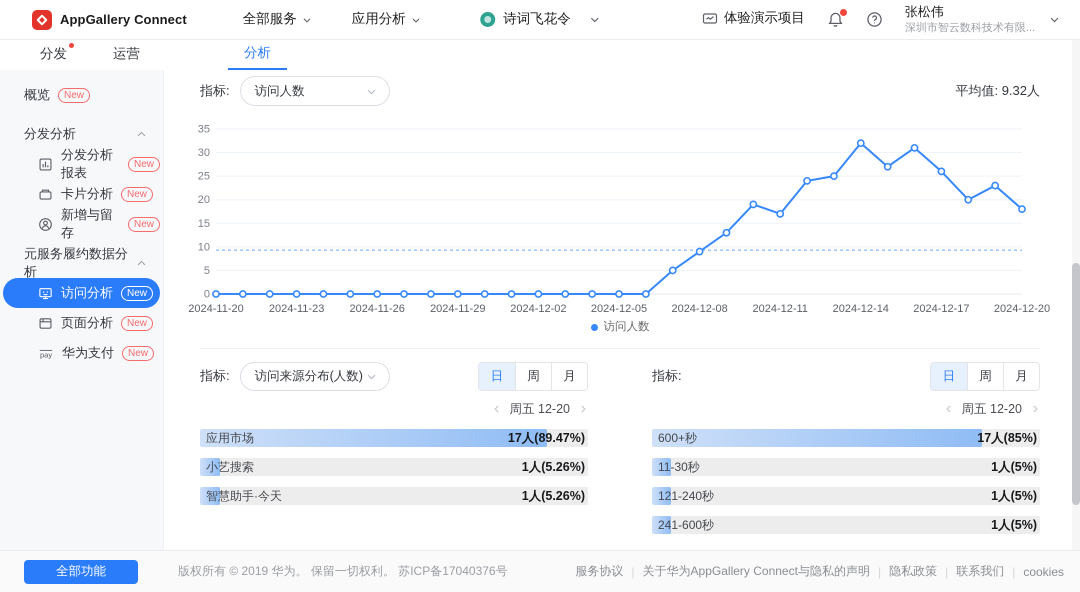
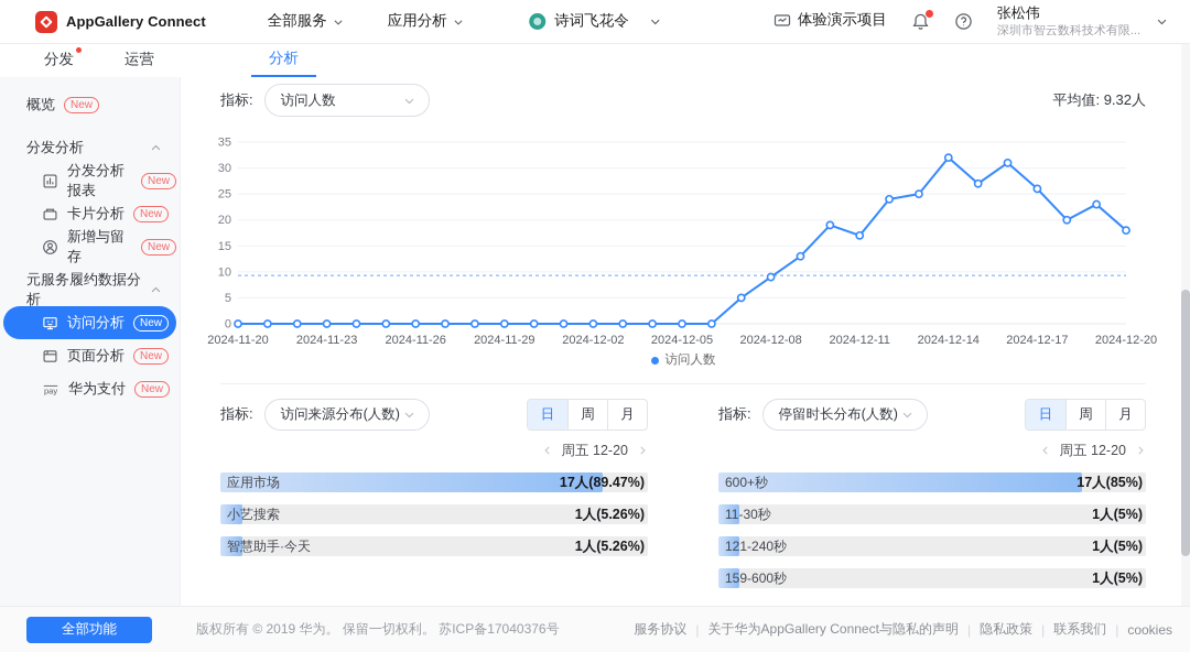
  AppGallery Connect
  全部服务
  应用分析
  诗词飞花令
  体验演示项目
  张松伟
  深圳市智云数科技术有限...
  分发
  运营
  分析
  概览
  New
  分发分析
  分发分析报表
  New
  卡片分析
  New
  新增与留存
  New
  元服务履约数据分析
  访问分析
  New
  页面分析
  New
  pay
  华为支付
  New
  指标:
  访问人数
  平均值: 9.32人
  0
  5
  10
  15
  20
  25
  30
  35
  2024-11-20
  2024-11-23
  2024-11-26
  2024-11-29
  2024-12-02
  2024-12-05
  2024-12-08
  2024-12-11
  2024-12-14
  2024-12-17
  2024-12-20
  访问人数
  指标:
  访问来源分布(人数)
  日
  周
  月
  周五 12-20
  应用市场
  17人(89.47%)
  小艺搜索
  1人(5.26%)
  智慧助手·今天
  1人(5.26%)
  指标:
+ 停留时长分布(人数)
  日
  周
  月
  周五 12-20
  600+秒
  17人(85%)
  11-30秒
  1人(5%)
  121-240秒
  1人(5%)
- 241-600秒
+ 159-600秒
  1人(5%)
  全部功能
  版权所有 © 2019 华为。 保留一切权利。 苏ICP备17040376号
  服务协议
  关于华为AppGallery Connect与隐私的声明
  |
  隐私政策
  |
  联系我们
  |
  cookies
